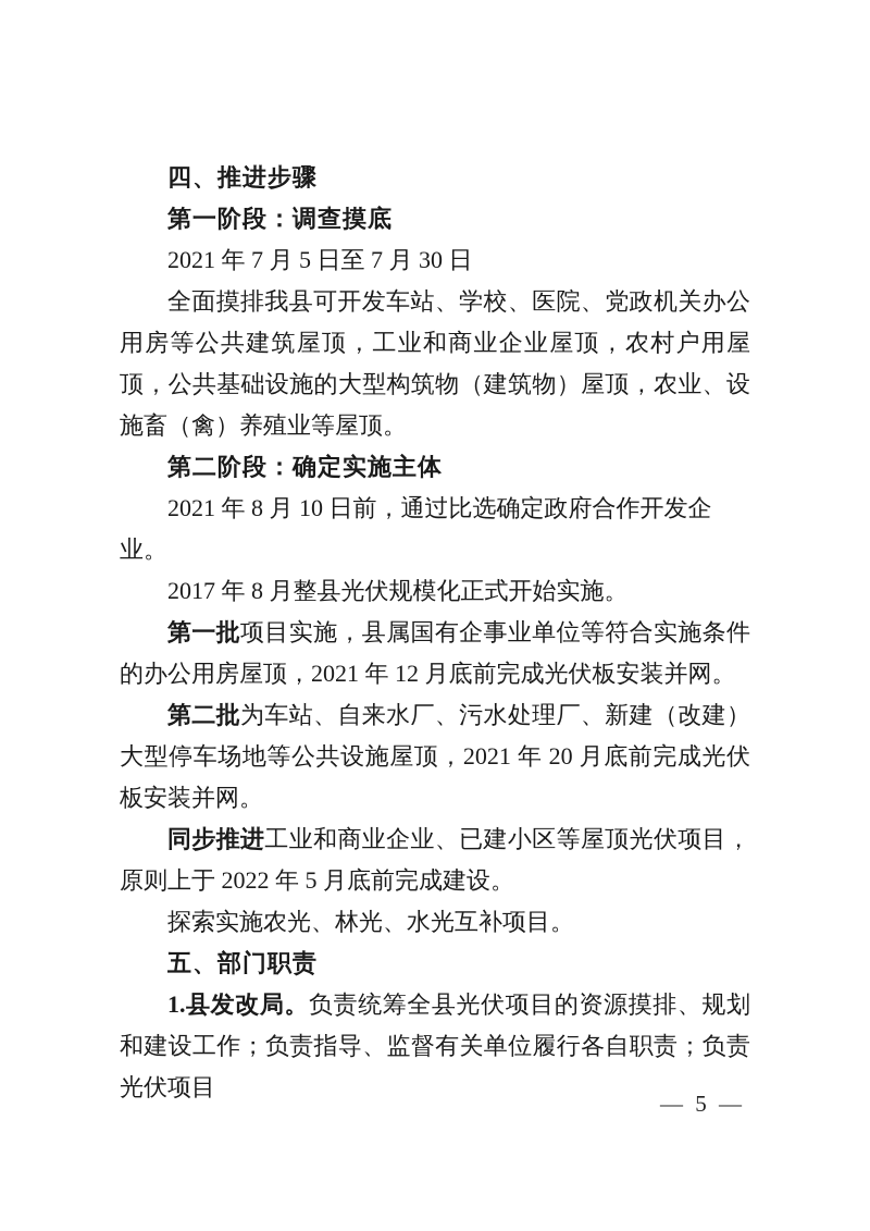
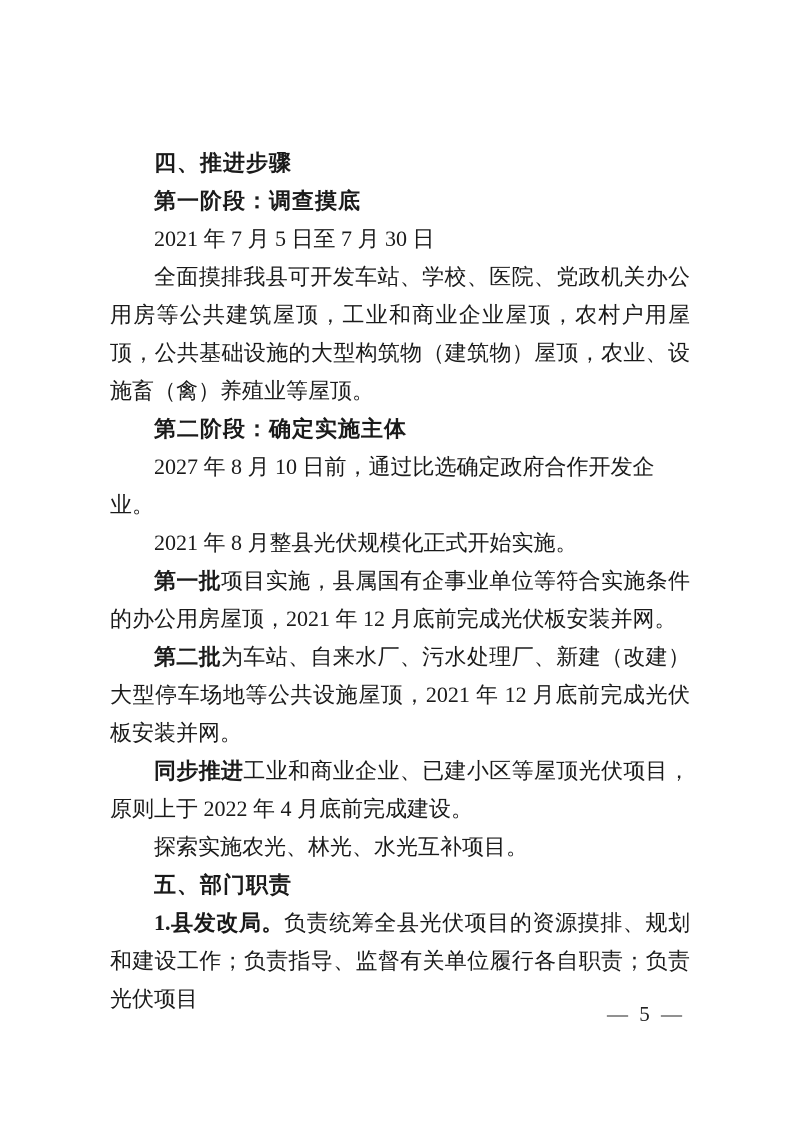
  四、推进步骤
  第一阶段：调查摸底
  2021 年 7 月 5 日至 7 月 30 日
  全面摸排我县可开发车站、学校、医院、党政机关办公用房等公共建筑屋顶，工业和商业企业屋顶，农村户用屋顶，公共基础设施的大型构筑物（建筑物）屋顶，农业、设施畜（禽）养殖业等屋顶。
  第二阶段：确定实施主体
- 2021 年 8 月 10 日前，通过比选确定政府合作开发企业。
+ 2027 年 8 月 10 日前，通过比选确定政府合作开发企业。
- 2017 年 8 月整县光伏规模化正式开始实施。
+ 2021 年 8 月整县光伏规模化正式开始实施。
  第一批项目实施，县属国有企事业单位等符合实施条件的办公用房屋顶，2021 年 12 月底前完成光伏板安装并网。
- 第二批为车站、自来水厂、污水处理厂、新建（改建）大型停车场地等公共设施屋顶，2021 年 20 月底前完成光伏板安装并网。
+ 第二批为车站、自来水厂、污水处理厂、新建（改建）大型停车场地等公共设施屋顶，2021 年 12 月底前完成光伏板安装并网。
- 同步推进工业和商业企业、已建小区等屋顶光伏项目，原则上于 2022 年 5 月底前完成建设。
+ 同步推进工业和商业企业、已建小区等屋顶光伏项目，原则上于 2022 年 4 月底前完成建设。
  探索实施农光、林光、水光互补项目。
  五、部门职责
  1.县发改局。负责统筹全县光伏项目的资源摸排、规划和建设工作；负责指导、监督有关单位履行各自职责；负责光伏项目
  — 5 —
